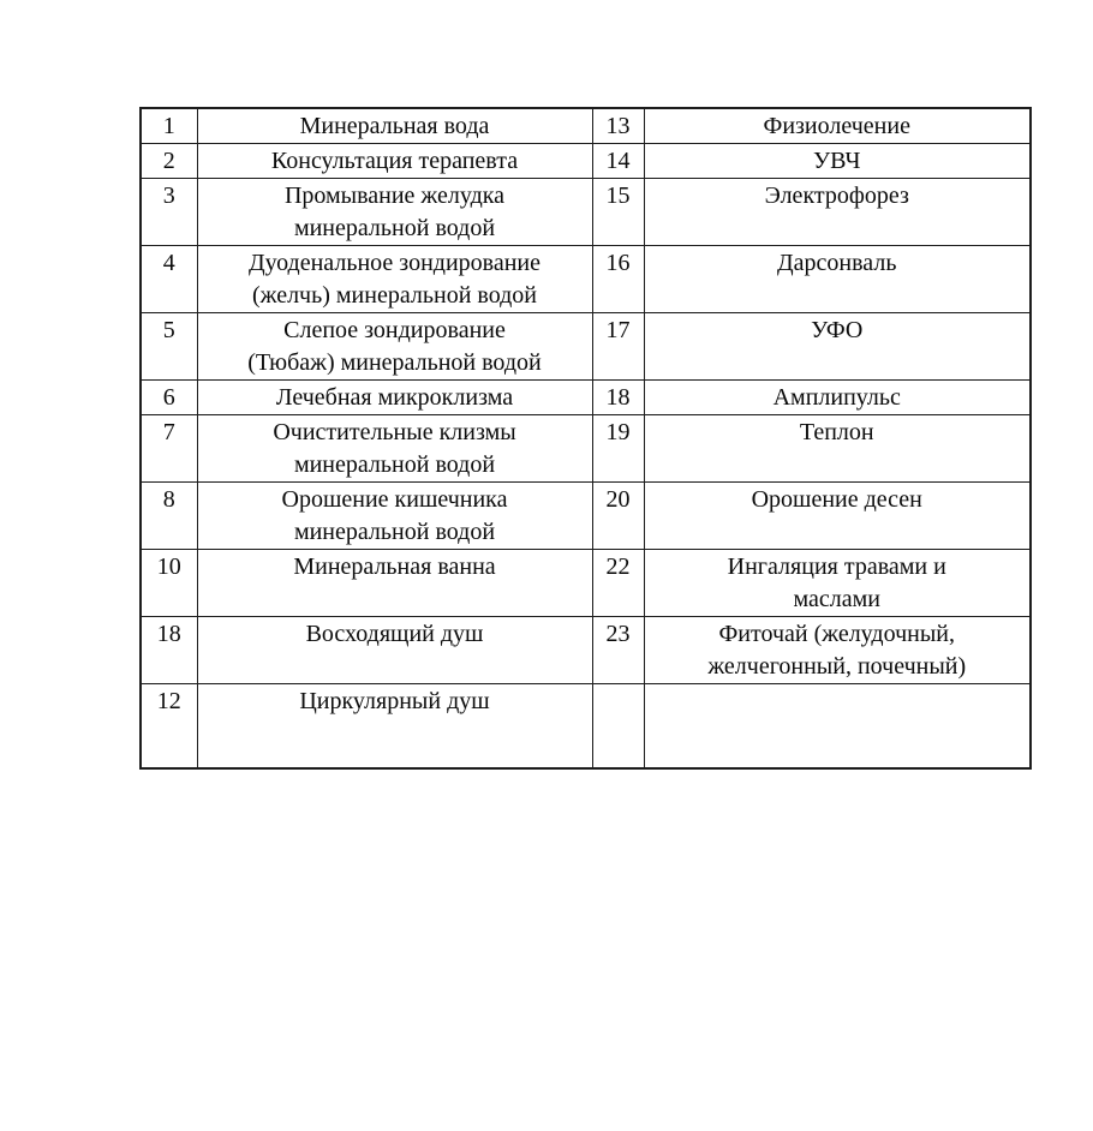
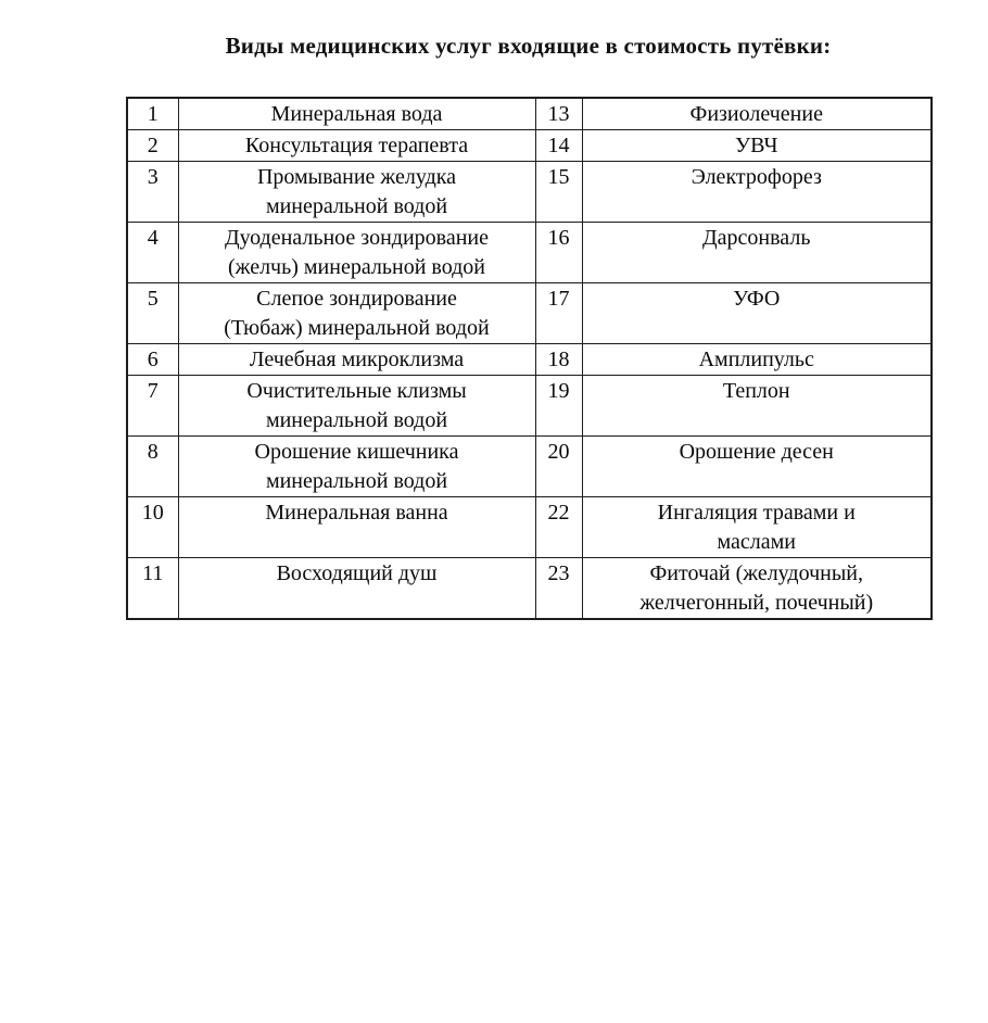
+ Виды медицинских услуг входящие в стоимость путёвки:
  1	Минеральная вода	13	Физиолечение
  2	Консультация терапевта	14	УВЧ
  3	Промывание желудка минеральной водой	15	Электрофорез
  4	Дуоденальное зондирование (желчь) минеральной водой	16	Дарсонваль
  5	Слепое зондирование (Тюбаж) минеральной водой	17	УФО
  6	Лечебная микроклизма	18	Амплипульс
  7	Очистительные клизмы минеральной водой	19	Теплон
  8	Орошение кишечника минеральной водой	20	Орошение десен
  10	Минеральная ванна	22	Ингаляция травами и маслами
- 18	Восходящий душ	23	Фиточай (желудочный, желчегонный, почечный)
+ 11	Восходящий душ	23	Фиточай (желудочный, желчегонный, почечный)
- 12	Циркулярный душ
